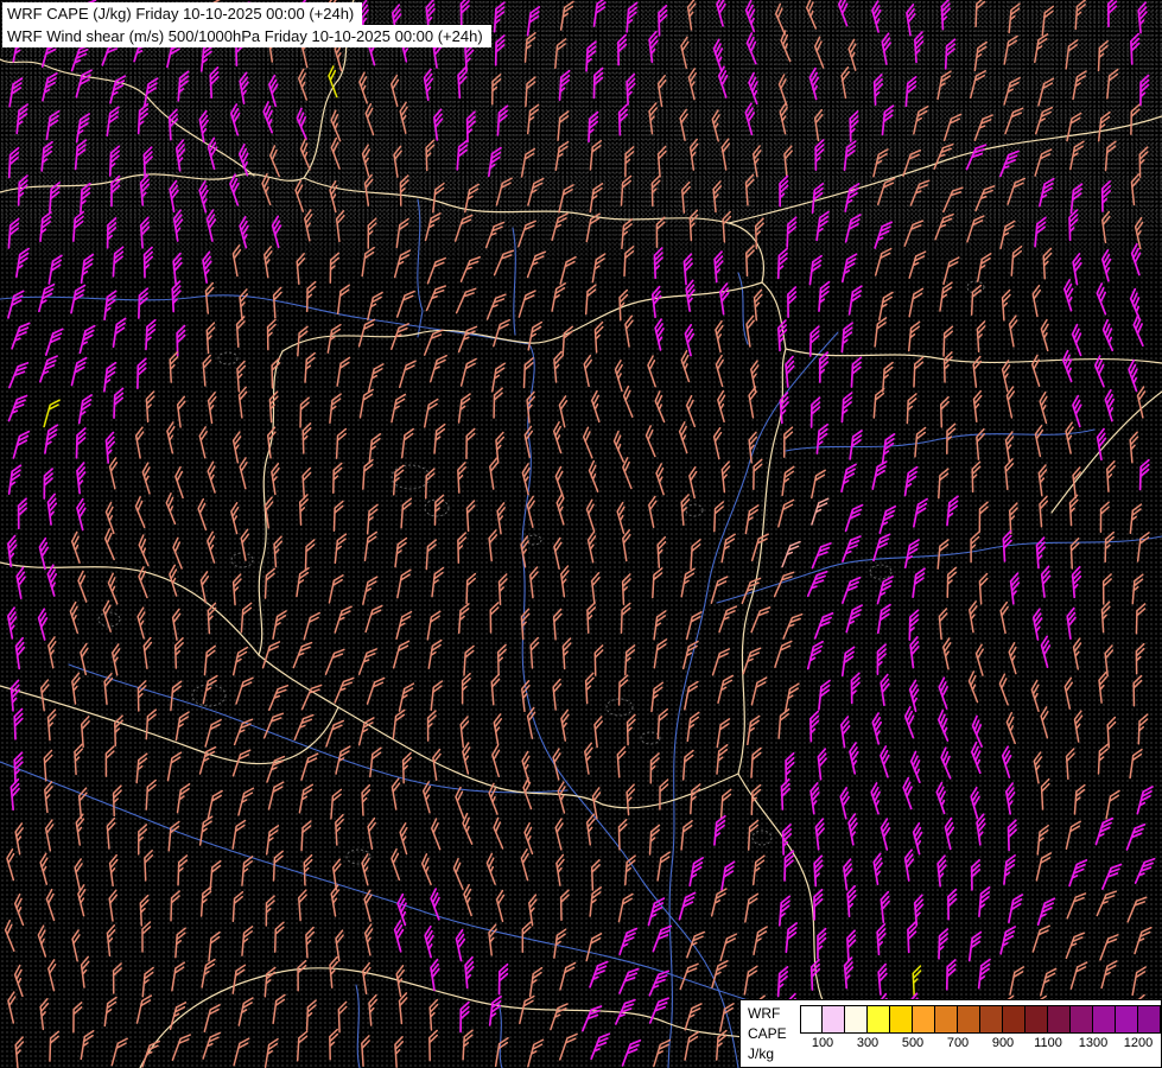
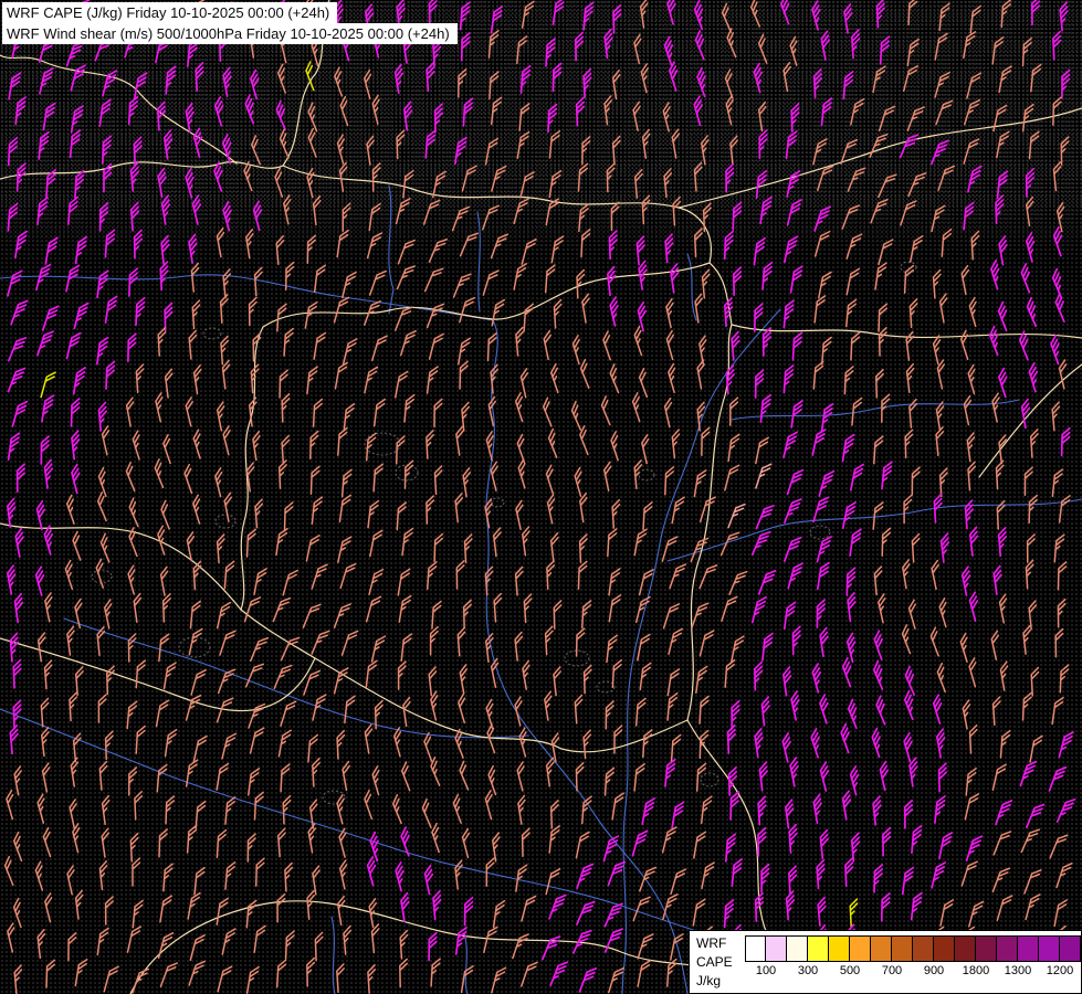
  WRF CAPE (J/kg) Friday 10-10-2025 00:00 (+24h)
  WRF Wind shear (m/s) 500/1000hPa Friday 10-10-2025 00:00 (+24h)
  WRF
  CAPE
  J/kg
  100
  300
  500
  700
  900
- 1100
+ 1800
  1300
  1200
